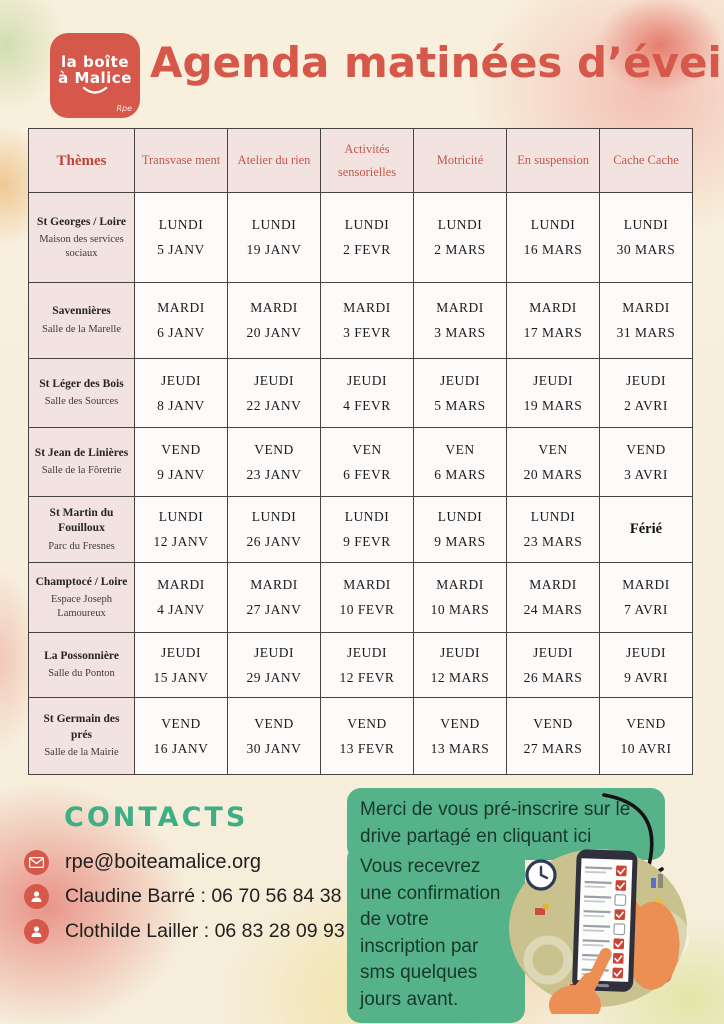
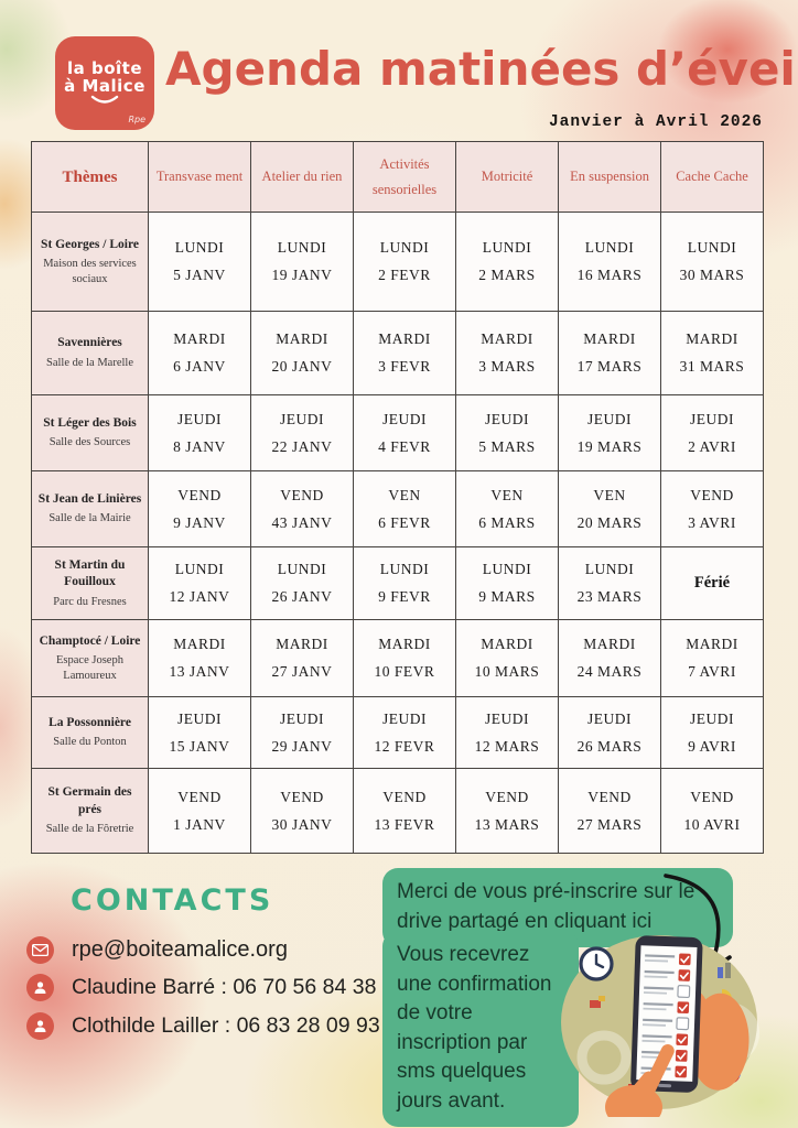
  la boîte
  à Malice
  Rpe
  Agenda matinées d’évei
+ Janvier à Avril 2026
  Thèmes
  Transvase ment
  Atelier du rien
  Activités sensorielles
  Motricité
  En suspension
  Cache Cache
  St Georges / Loire
  Maison des services sociaux
  LUNDI
  5 JANV
  LUNDI
  19 JANV
  LUNDI
  2 FEVR
  LUNDI
  2 MARS
  LUNDI
  16 MARS
  LUNDI
  30 MARS
  Savennières
  Salle de la Marelle
  MARDI
  6 JANV
  MARDI
  20 JANV
  MARDI
  3 FEVR
  MARDI
  3 MARS
  MARDI
  17 MARS
  MARDI
  31 MARS
  St Léger des Bois
  Salle des Sources
  JEUDI
  8 JANV
  JEUDI
  22 JANV
  JEUDI
  4 FEVR
  JEUDI
  5 MARS
  JEUDI
  19 MARS
  JEUDI
  2 AVRI
  St Jean de Linières
- Salle de la Fôretrie
+ Salle de la Mairie
  VEND
  9 JANV
  VEND
- 23 JANV
+ 43 JANV
  VEN
  6 FEVR
  VEN
  6 MARS
  VEN
  20 MARS
  VEND
  3 AVRI
  St Martin du Fouilloux
  Parc du Fresnes
  LUNDI
  12 JANV
  LUNDI
  26 JANV
  LUNDI
  9 FEVR
  LUNDI
  9 MARS
  LUNDI
  23 MARS
  Férié
  Champtocé / Loire
  Espace Joseph Lamoureux
  MARDI
- 4 JANV
+ 13 JANV
  MARDI
  27 JANV
  MARDI
  10 FEVR
  MARDI
  10 MARS
  MARDI
  24 MARS
  MARDI
  7 AVRI
  La Possonnière
  Salle du Ponton
  JEUDI
  15 JANV
  JEUDI
  29 JANV
  JEUDI
  12 FEVR
  JEUDI
  12 MARS
  JEUDI
  26 MARS
  JEUDI
  9 AVRI
  St Germain des prés
- Salle de la Mairie
+ Salle de la Fôretrie
  VEND
- 16 JANV
+ 1 JANV
  VEND
  30 JANV
  VEND
  13 FEVR
  VEND
  13 MARS
  VEND
  27 MARS
  VEND
  10 AVRI
  CONTACTS
  rpe@boiteamalice.org
  Claudine Barré : 06 70 56 84 38
  Clothilde Lailler : 06 83 28 09 93
  Merci de vous pré-inscrire sur le drive partagé en cliquant ici
  Vous recevrez une confirmation de votre inscription par sms quelques jours avant.
